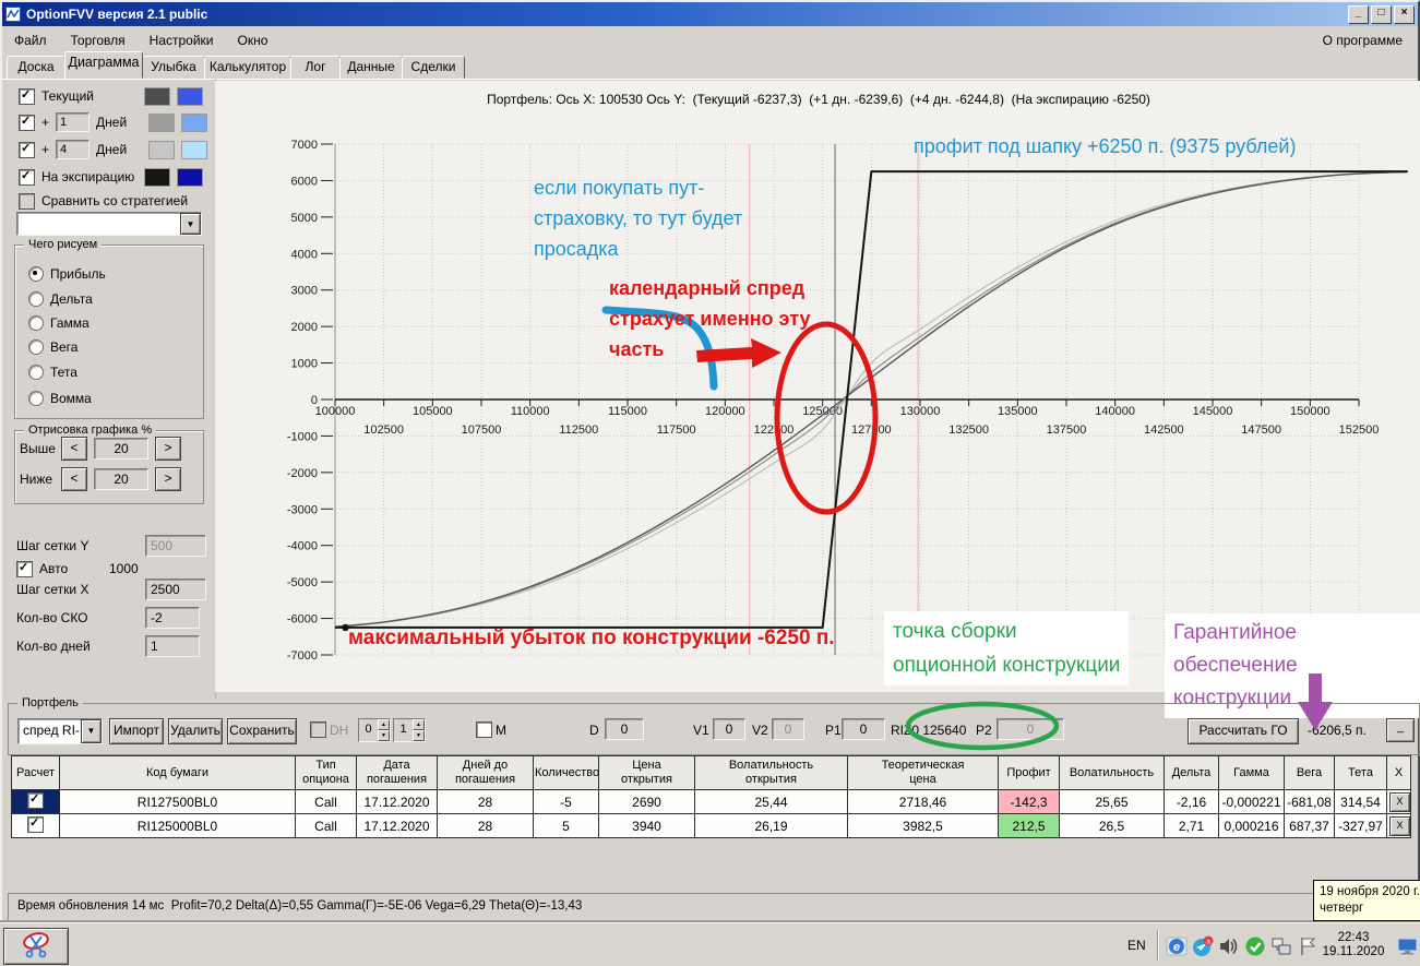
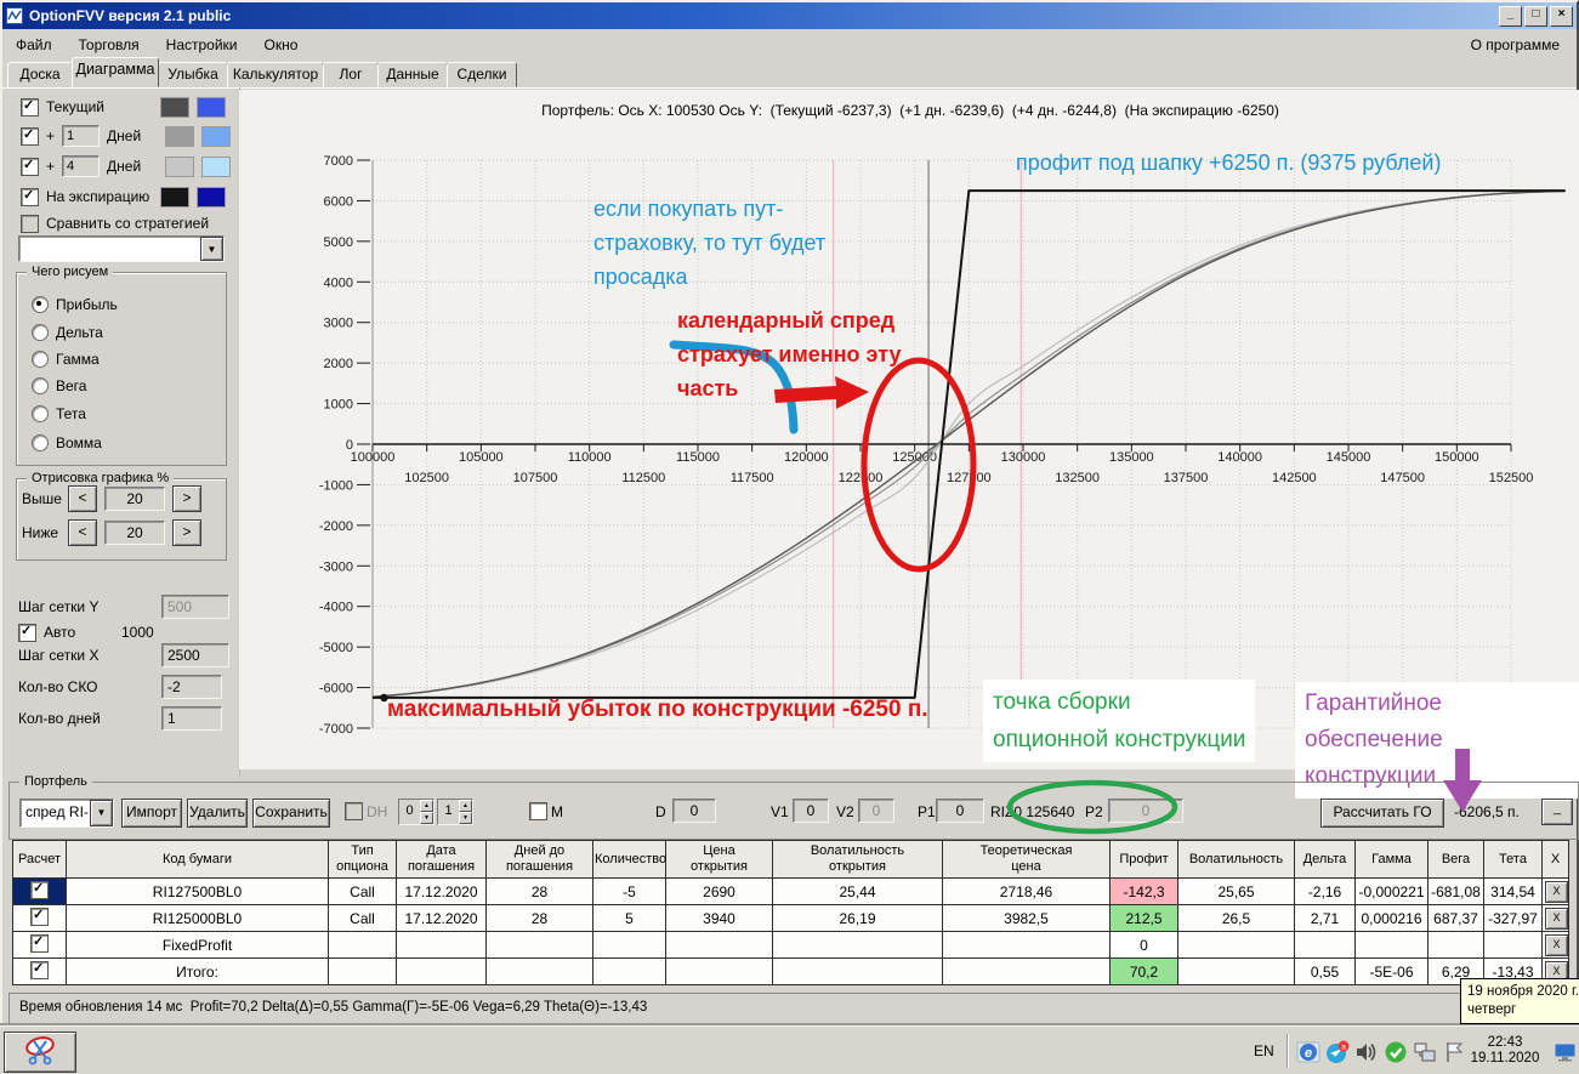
  OptionFVV версия 2.1 public
  _
  □
  ×
  Файл
  Торговля
  Настройки
  Окно
  О программе
  Доска
  Диаграмма
  Улыбка
  Калькулятор
  Лог
  Данные
  Сделки
  Текущий
  +
  1
  Дней
  +
  4
  Дней
  На экспирацию
  Сравнить со стратегией
  ▼
  Чего рисуем
  Прибыль
  Дельта
  Гамма
  Вега
  Тета
  Вомма
  Отрисовка графика %
  Выше
  <
  20
  >
  Ниже
  <
  20
  >
  Шаг сетки Y
  500
  Авто
  1000
  Шаг сетки X
  2500
  Кол-во СКО
  -2
  Кол-во дней
  1
  Портфель: Ось X: 100530 Ось Y: (Текущий -6237,3) (+1 дн. -6239,6) (+4 дн. -6244,8) (На экспирацию -6250)
  100000
  102500
  105000
  107500
  110000
  112500
  115000
  117500
  120000
  12200
  12700
  130000
  132500
  135000
  137500
  140000
  142500
  145000
  147500
  150000
  152500
  -7000
  -6000
  -5000
  -4000
  -3000
  -2000
  -1000
  0
  1000
  2000
  3000
  4000
  5000
  6000
  7000
  профит под шапку +6250 п. (9375 рублей)
  если покупать пут-
  страховку, то тут будет
  просадка
  календарный спред
  страхует именно эту
  часть
  максимальный убыток по конструкции -6250 п.
  точка сборки
  опционной конструкции
  Гарантийное обеспечение
  конструкции
  Портфель
  спред RI-
  ▼
  Импорт
  Удалить
  Сохранить
  DH
  0
  1
  M
  D
  0
  V1
  0
  V2
  0
  P1
  0
  RI0 125640
  P2
  0
  Рассчитать ГО
  -6206,5 п.
  _
  Расчет	Код бумаги	Тип опциона	Дата погашения	Дней до погашения	Количество	Цена открытия	Волатильность открытия	Теоретическая цена	Профит	Волатильность	Дельта	Гамма	Вега	Тета	X
  	RI127500BL0	Call	17.12.2020	28	-5	2690	25,44	2718,46	-142,3	25,65	-2,16	-0,000221	-681,08	314,54	X
  	RI125000BL0	Call	17.12.2020	28	5	3940	26,19	3982,5	212,5	26,5	2,71	0,000216	687,37	-327,97	X
+ 	FixedProfit								0						X
+ 	Итого:								70,2		0,55	-5E-06	6,29	-13,43	X
  Время обновления 14 мс Profit=70,2 Delta(Δ)=0,55 Gamma(Γ)=-5E-06 Vega=6,29 Theta(Θ)=-13,43
  EN
  e
  22:43
  19.11.2020
  19 ноября 2020 г.
  четверг
